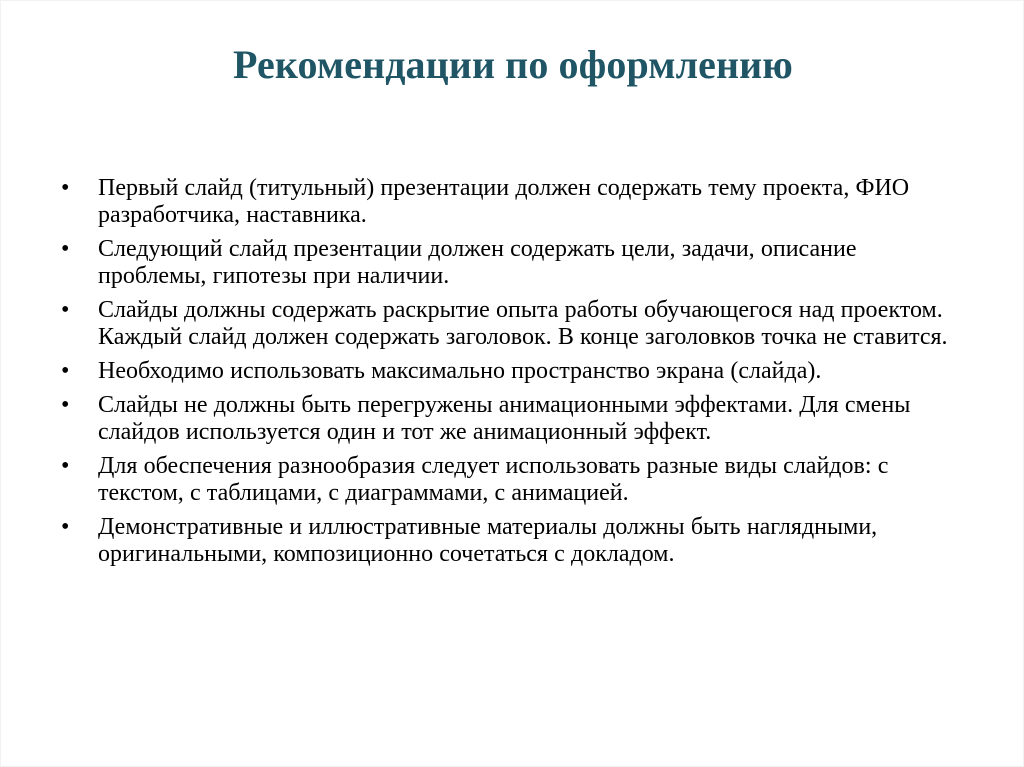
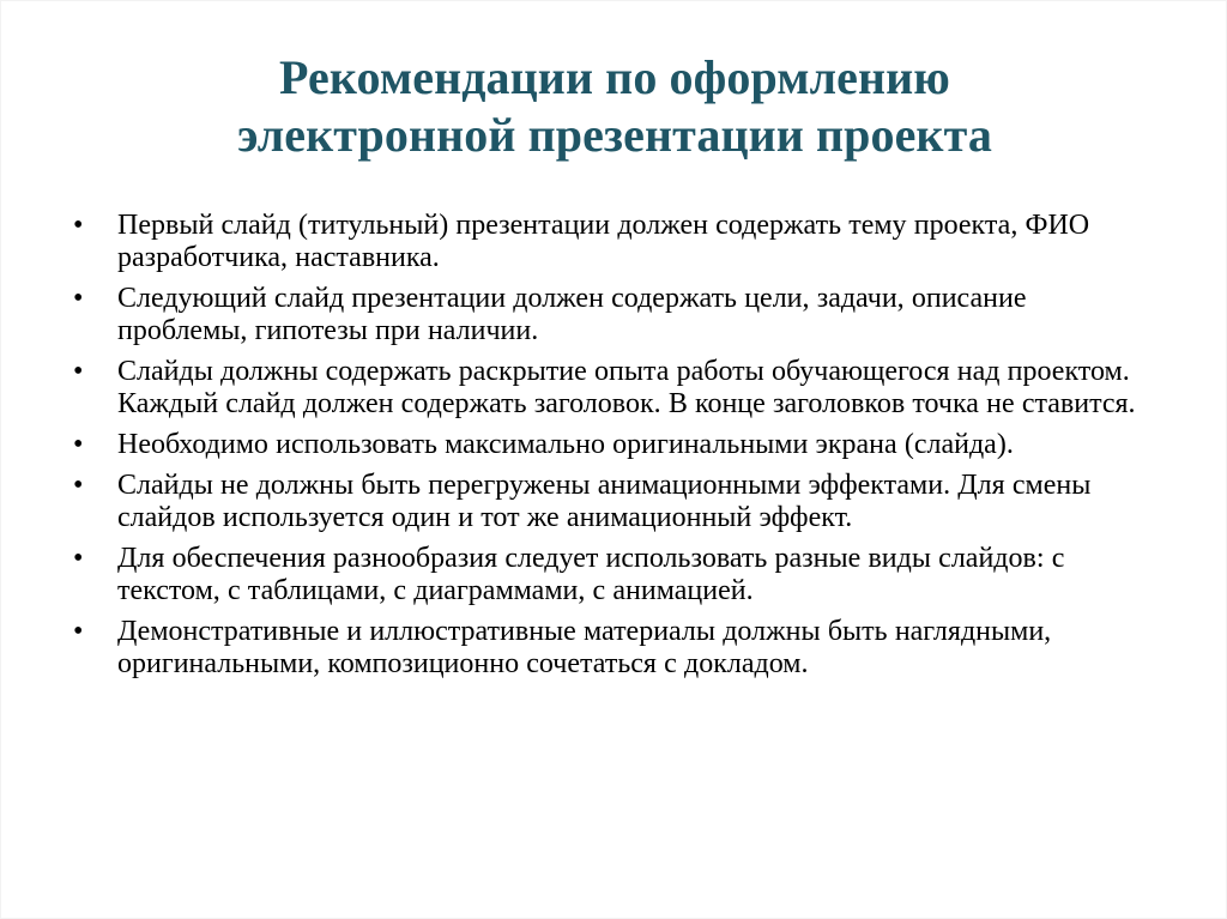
  Рекомендации по оформлению
+ электронной презентации проекта
  •
  Первый слайд (титульный) презентации должен содержать тему проекта, ФИО разработчика, наставника.
  •
  Следующий слайд презентации должен содержать цели, задачи, описание проблемы, гипотезы при наличии.
  •
  Слайды должны содержать раскрытие опыта работы обучающегося над проектом. Каждый слайд должен содержать заголовок. В конце заголовков точка не ставится.
  •
- Необходимо использовать максимально пространство экрана (слайда).
+ Необходимо использовать максимально оригинальными экрана (слайда).
  •
  Слайды не должны быть перегружены анимационными эффектами. Для смены слайдов используется один и тот же анимационный эффект.
  •
  Для обеспечения разнообразия следует использовать разные виды слайдов: с текстом, с таблицами, с диаграммами, с анимацией.
  •
  Демонстративные и иллюстративные материалы должны быть наглядными, оригинальными, композиционно сочетаться с докладом.
